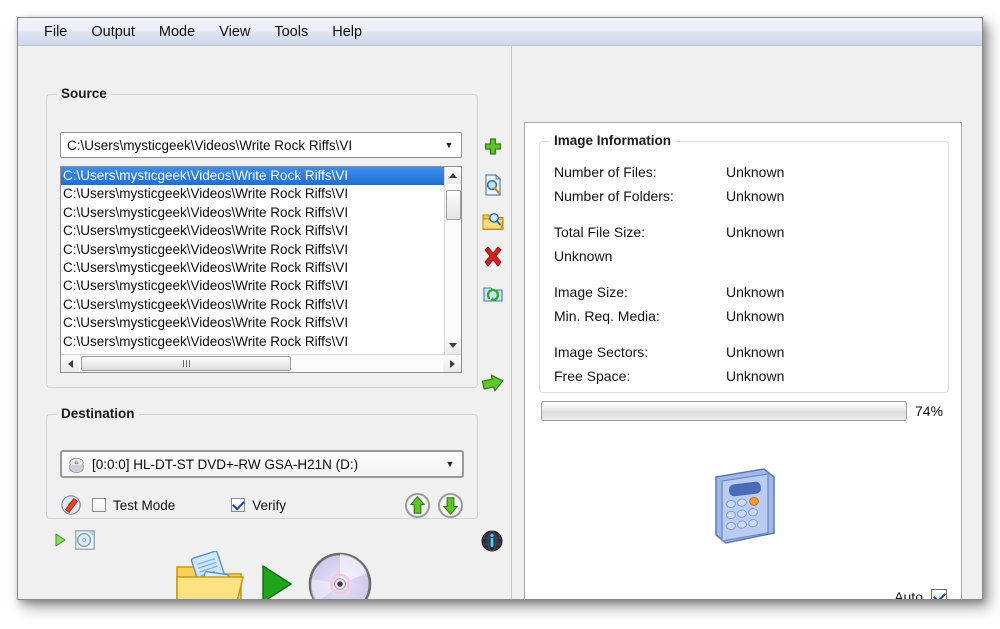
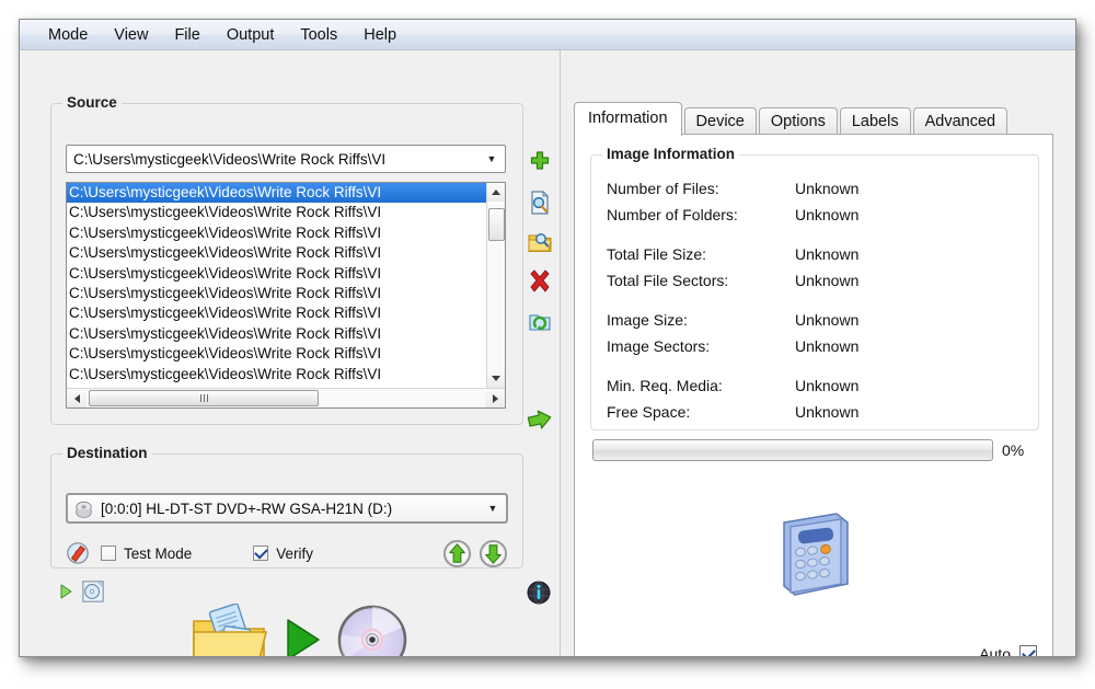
- File
+ Mode
- Output
+ View
- Mode
+ File
- View
+ Output
  Tools
  Help
  Source
  C:\Users\mysticgeek\Videos\Write Rock Riffs\VI
  ▼
  C:\Users\mysticgeek\Videos\Write Rock Riffs\VI
  C:\Users\mysticgeek\Videos\Write Rock Riffs\VI
  C:\Users\mysticgeek\Videos\Write Rock Riffs\VI
  C:\Users\mysticgeek\Videos\Write Rock Riffs\VI
  C:\Users\mysticgeek\Videos\Write Rock Riffs\VI
  C:\Users\mysticgeek\Videos\Write Rock Riffs\VI
  C:\Users\mysticgeek\Videos\Write Rock Riffs\VI
  C:\Users\mysticgeek\Videos\Write Rock Riffs\VI
  C:\Users\mysticgeek\Videos\Write Rock Riffs\VI
  C:\Users\mysticgeek\Videos\Write Rock Riffs\VI
  Destination
  [0:0:0] HL-DT-ST DVD+-RW GSA-H21N (D:)
  ▼
  Test Mode
  Verify
+ Information
+ Device
+ Options
+ Labels
+ Advanced
  Image Information
  Number of Files:
  Unknown
  Number of Folders:
  Unknown
  Total File Size:
  Unknown
+ Total File Sectors:
  Unknown
  Image Size:
  Unknown
- Min. Req. Media:
+ Image Sectors:
  Unknown
- Image Sectors:
+ Min. Req. Media:
  Unknown
  Free Space:
  Unknown
- 74%
+ 0%
  Auto
